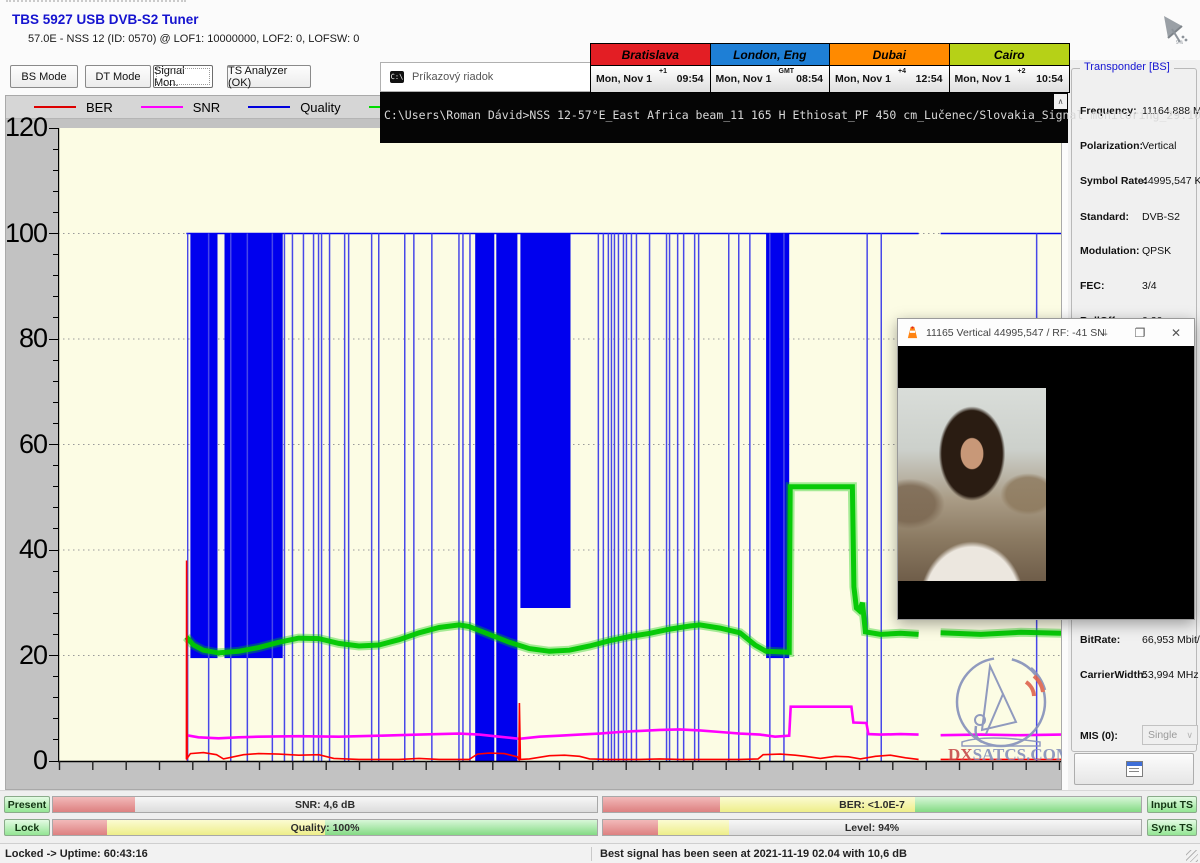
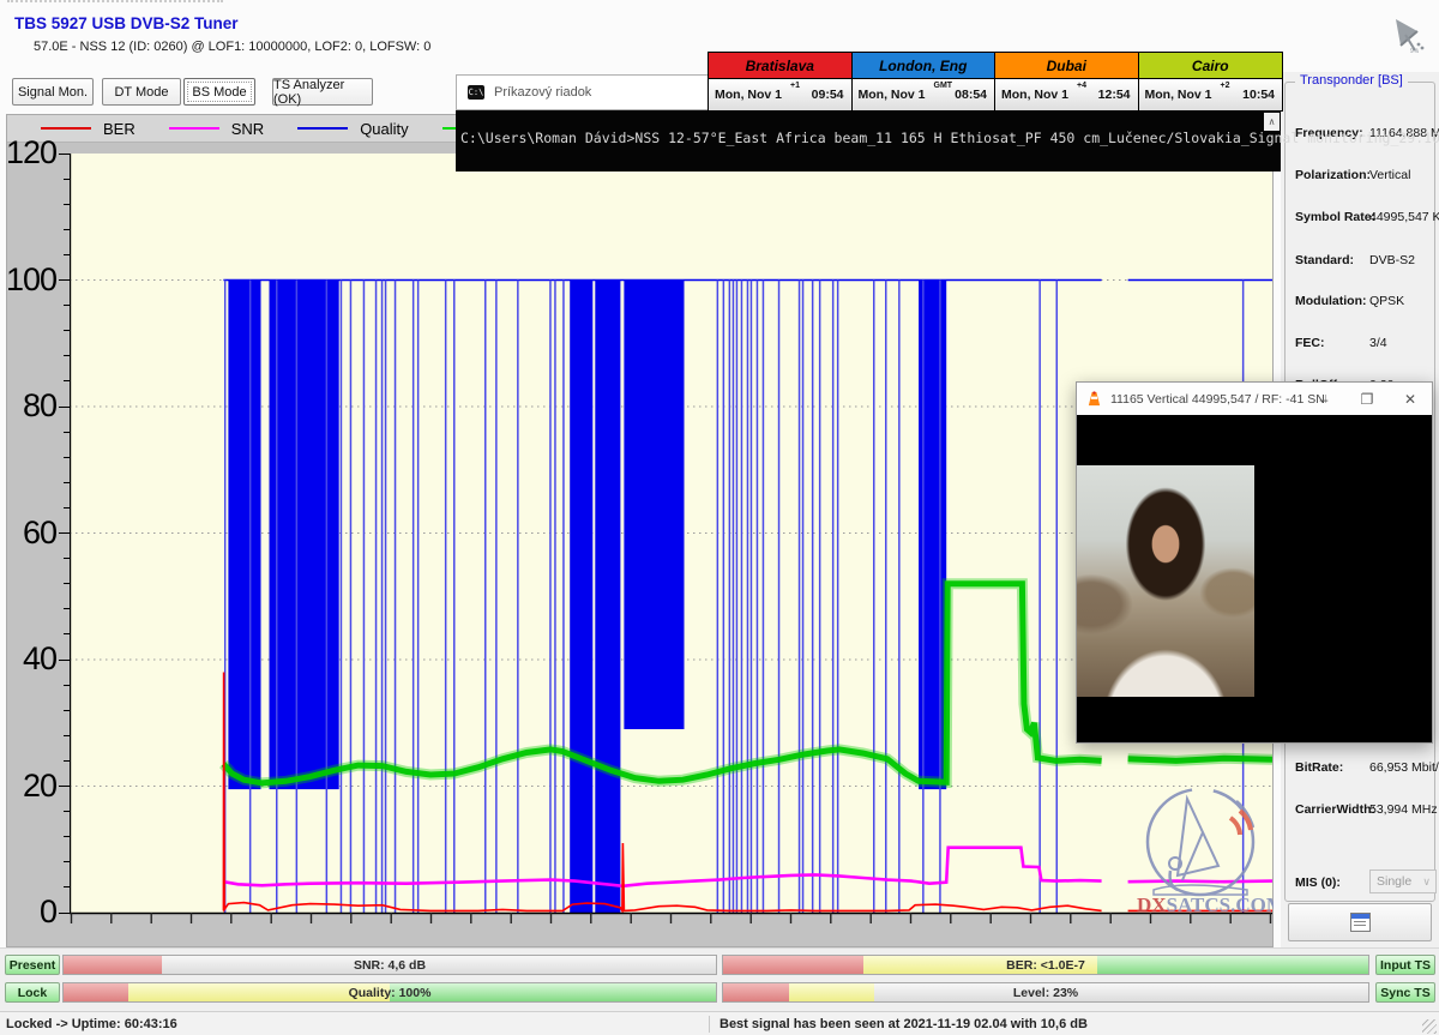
  TBS 5927 USB DVB-S2 Tuner
- 57.0E - NSS 12 (ID: 0570) @ LOF1: 10000000, LOF2: 0, LOFSW: 0
+ 57.0E - NSS 12 (ID: 0260) @ LOF1: 10000000, LOF2: 0, LOFSW: 0
- BS Mode
+ Signal Mon.
  DT Mode
- Signal Mon.
+ BS Mode
  TS Analyzer (OK)
  BER
  SNR
  Quality
  0
  20
  40
  60
  80
  100
  120
  C:\
  Príkazový riadok
  C:\Users\Roman Dávid>NSS 12-57°E_East Africa beam_11 165 H Ethiosat_PF 450 cm_Lučenec/Slovakia_Signal monitoring_29.10
  ∧
  Bratislava
  Mon, Nov 1
  09:54
  London, Eng
  Mon, Nov 1
  08:54
  Dubai
  Mon, Nov 1
  12:54
  Cairo
  Mon, Nov 1
  10:54
  Transponder [BS]
  Frequency:
  11164,888 M
  Polarization:
  Vertical
  Symbol Rate:
  44995,547 K
  Standard:
  DVB-S2
  Modulation:
  QPSK
  FEC:
  3/4
  BitRate:
  66,953 Mbit/
  CarrierWidth:
  53,994 MHz
  MIS (0):
  Single
  ∨
  DXSATCS.CO
  11165 Vertical 44995,547 / RF: -41 SN
  –
  ❐
  ✕
  Present
  Lock
  SNR: 4,6 dB
  Quality: 100%
  BER: <1.0E-7
- Level: 94%
+ Level: 23%
  Input TS
  Sync TS
  Locked -> Uptime: 60:43:16
  Best signal has been seen at 2021-11-19 02.04 with 10,6 dB
